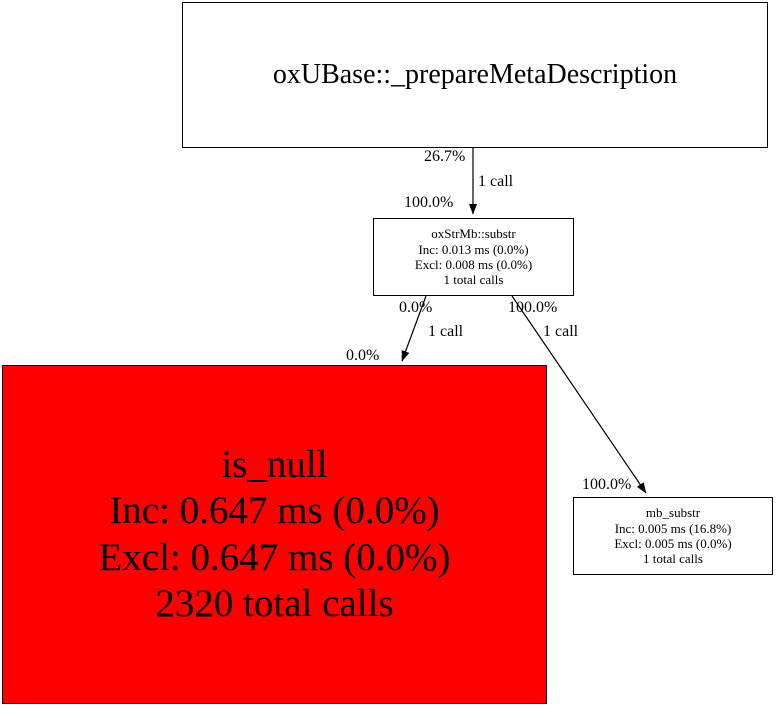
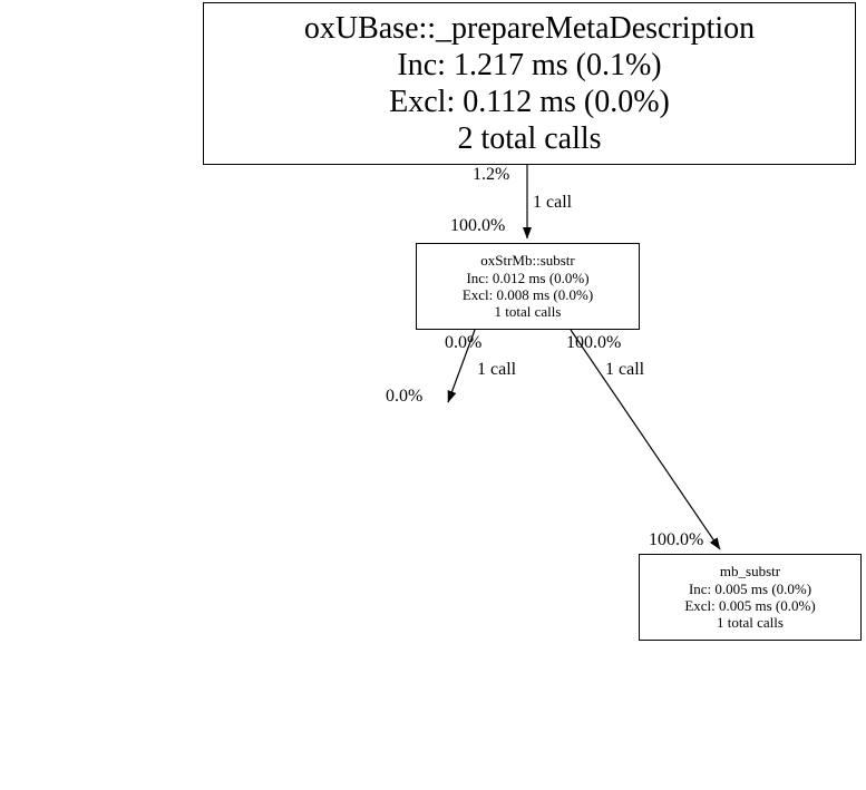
  oxUBase::_prepareMetaDescription
+ Inc: 1.217 ms (0.1%)
+ Excl: 0.112 ms (0.0%)
+ 2 total calls
  oxStrMb::substr
- Inc: 0.013 ms (0.0%)
+ Inc: 0.012 ms (0.0%)
  Excl: 0.008 ms (0.0%)
  1 total calls
- is_null
- Inc: 0.647 ms (0.0%)
- Excl: 0.647 ms (0.0%)
- 2320 total calls
  mb_substr
- Inc: 0.005 ms (16.8%)
+ Inc: 0.005 ms (0.0%)
  Excl: 0.005 ms (0.0%)
  1 total calls
- 26.7%
+ 1.2%
  1 call
  100.0%
  0.0%
  1 call
  0.0%
  100.0%
  1 call
  100.0%
